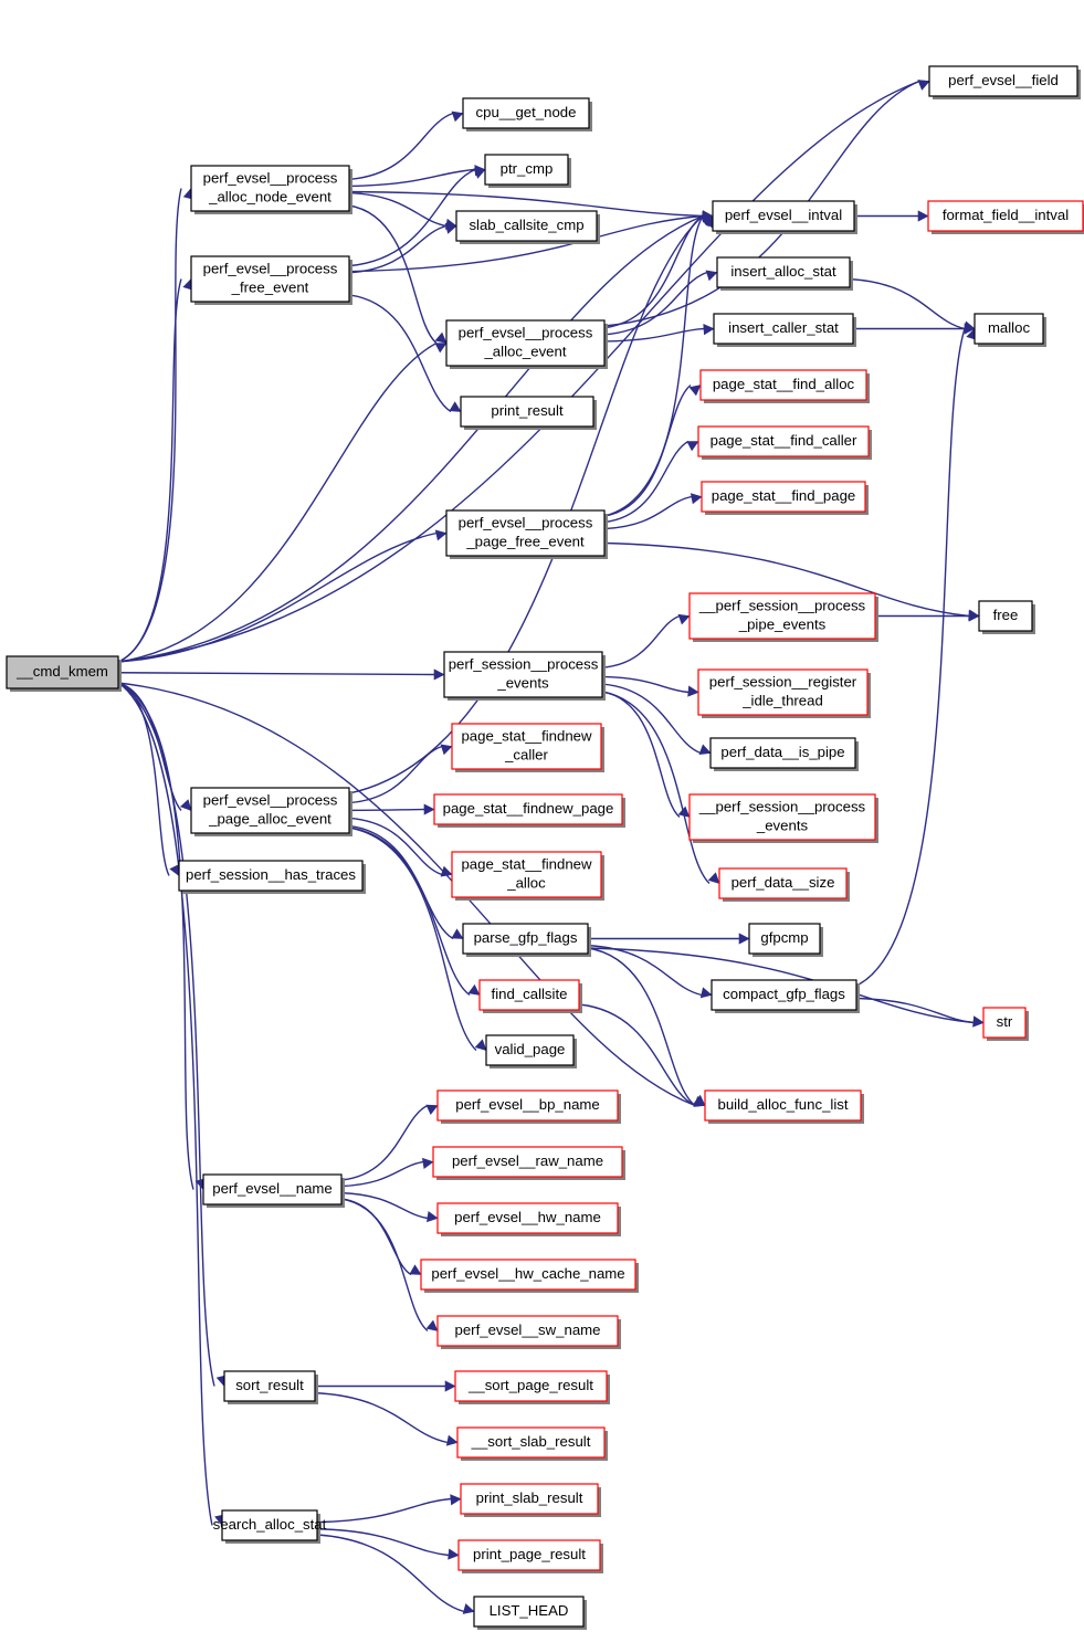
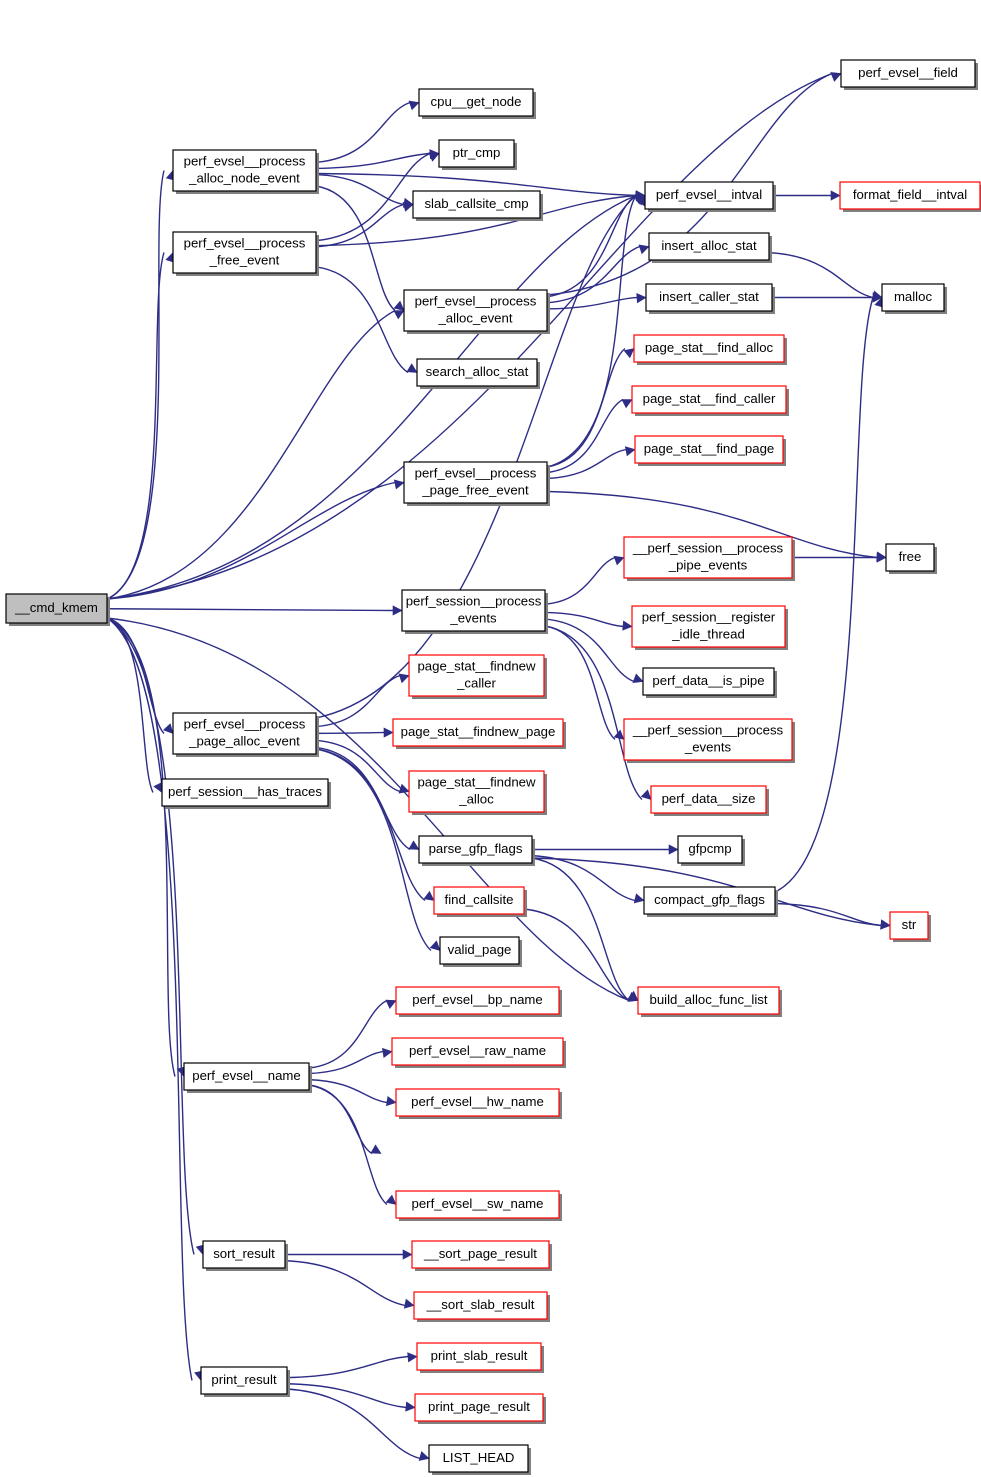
  __cmd_kmem
  perf_evsel__process
  _alloc_node_event
  perf_evsel__process
  _free_event
  cpu__get_node
  ptr_cmp
  slab_callsite_cmp
  perf_evsel__process
  _alloc_event
- print_result
+ search_alloc_stat
  perf_evsel__field
  perf_evsel__intval
  format_field__intval
  insert_alloc_stat
  insert_caller_stat
  malloc
  page_stat__find_alloc
  page_stat__find_caller
  page_stat__find_page
  perf_evsel__process
  _page_free_event
  __perf_session__process
  _pipe_events
  free
  perf_session__process
  _events
  perf_session__register
  _idle_thread
  page_stat__findnew
  _caller
  perf_data__is_pipe
  page_stat__findnew_page
  __perf_session__process
  _events
  page_stat__findnew
  _alloc
  perf_data__size
  perf_evsel__process
  _page_alloc_event
  perf_session__has_traces
  parse_gfp_flags
  gfpcmp
  find_callsite
  compact_gfp_flags
  str
  valid_page
  build_alloc_func_list
  perf_evsel__bp_name
  perf_evsel__name
  perf_evsel__raw_name
  perf_evsel__hw_name
- perf_evsel__hw_cache_name
  perf_evsel__sw_name
  sort_result
  __sort_page_result
  __sort_slab_result
- search_alloc_stat
+ print_result
  print_slab_result
  print_page_result
  LIST_HEAD
